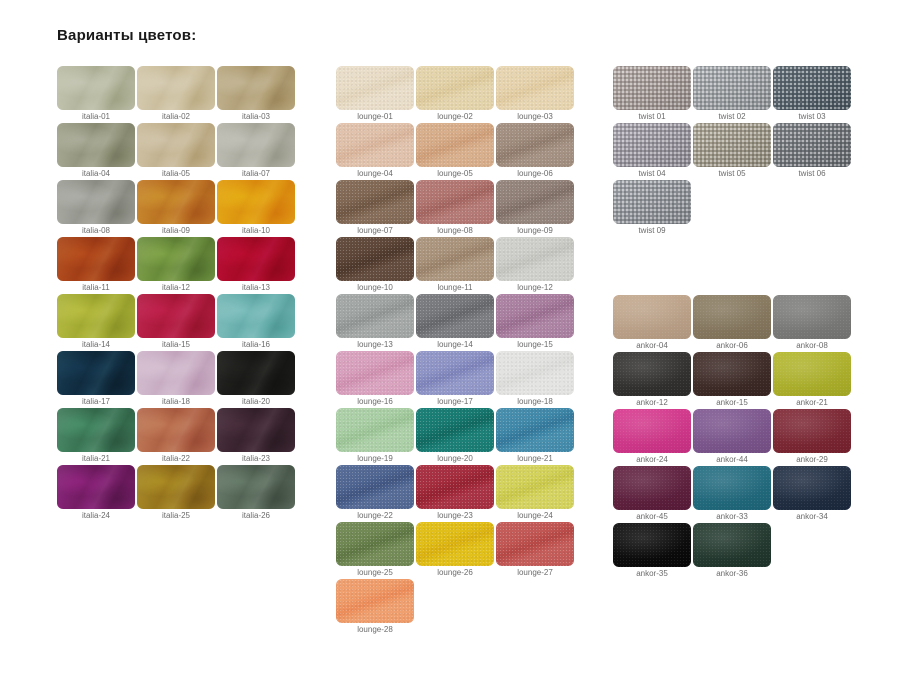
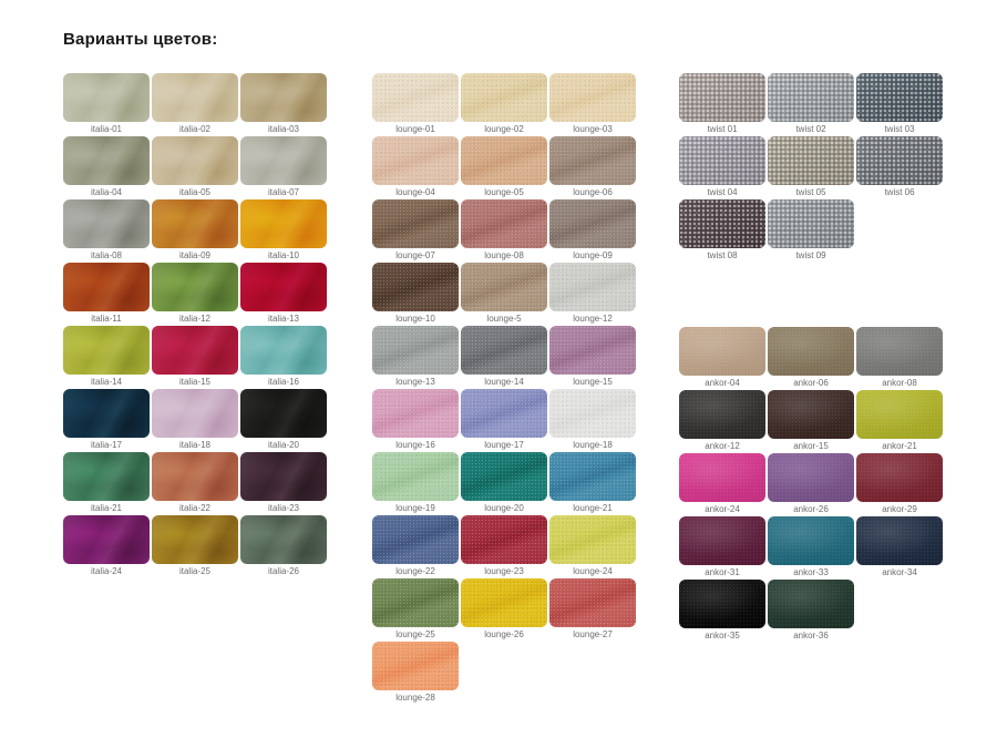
  Варианты цветов:
  italia-01
  italia-02
  italia-03
  italia-04
  italia-05
  italia-07
  italia-08
  italia-09
  italia-10
  italia-11
  italia-12
  italia-13
  italia-14
  italia-15
  italia-16
  italia-17
  italia-18
  italia-20
  italia-21
  italia-22
  italia-23
  italia-24
  italia-25
  italia-26
  lounge-01
  lounge-02
  lounge-03
  lounge-04
  lounge-05
  lounge-06
  lounge-07
  lounge-08
  lounge-09
  lounge-10
- lounge-11
+ lounge-5
  lounge-12
  lounge-13
  lounge-14
  lounge-15
  lounge-16
  lounge-17
  lounge-18
  lounge-19
  lounge-20
  lounge-21
  lounge-22
  lounge-23
  lounge-24
  lounge-25
  lounge-26
  lounge-27
  lounge-28
  twist 01
  twist 02
  twist 03
  twist 04
  twist 05
  twist 06
+ twist 08
  twist 09
  ankor-04
  ankor-06
  ankor-08
  ankor-12
  ankor-15
  ankor-21
  ankor-24
- ankor-44
+ ankor-26
  ankor-29
- ankor-45
+ ankor-31
  ankor-33
  ankor-34
  ankor-35
  ankor-36
